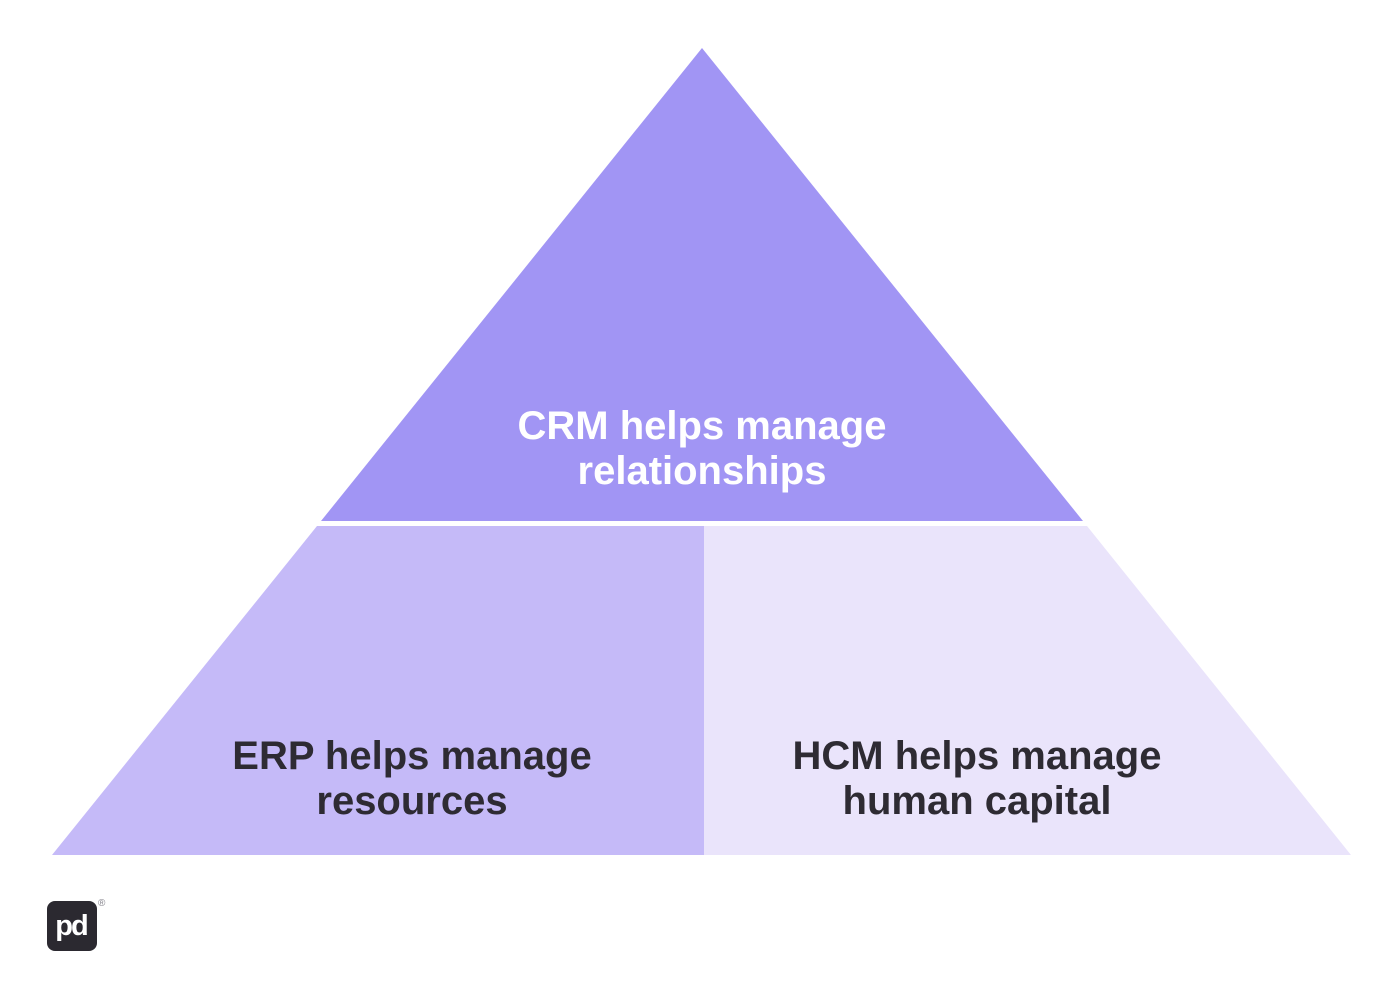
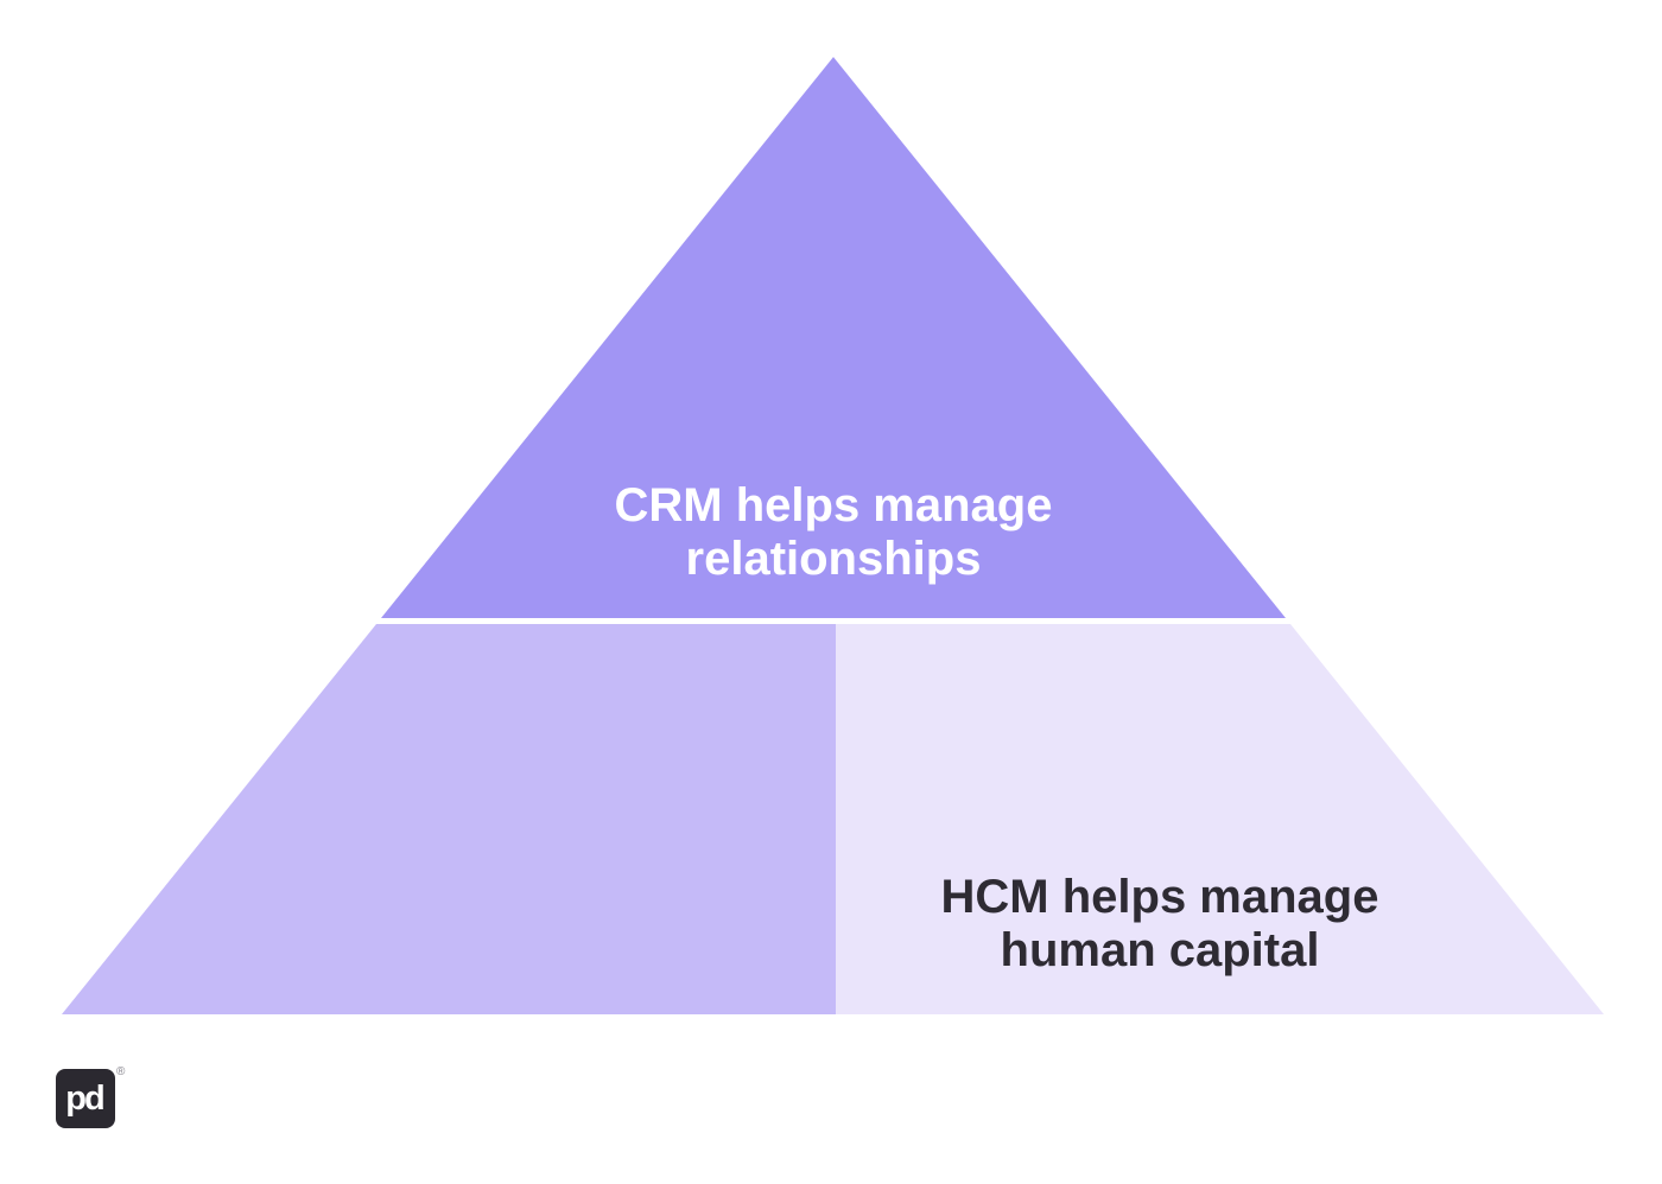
  CRM helps manage
  relationships
- ERP helps manage
- resources
  HCM helps manage
  human capital
  pd
  ®
